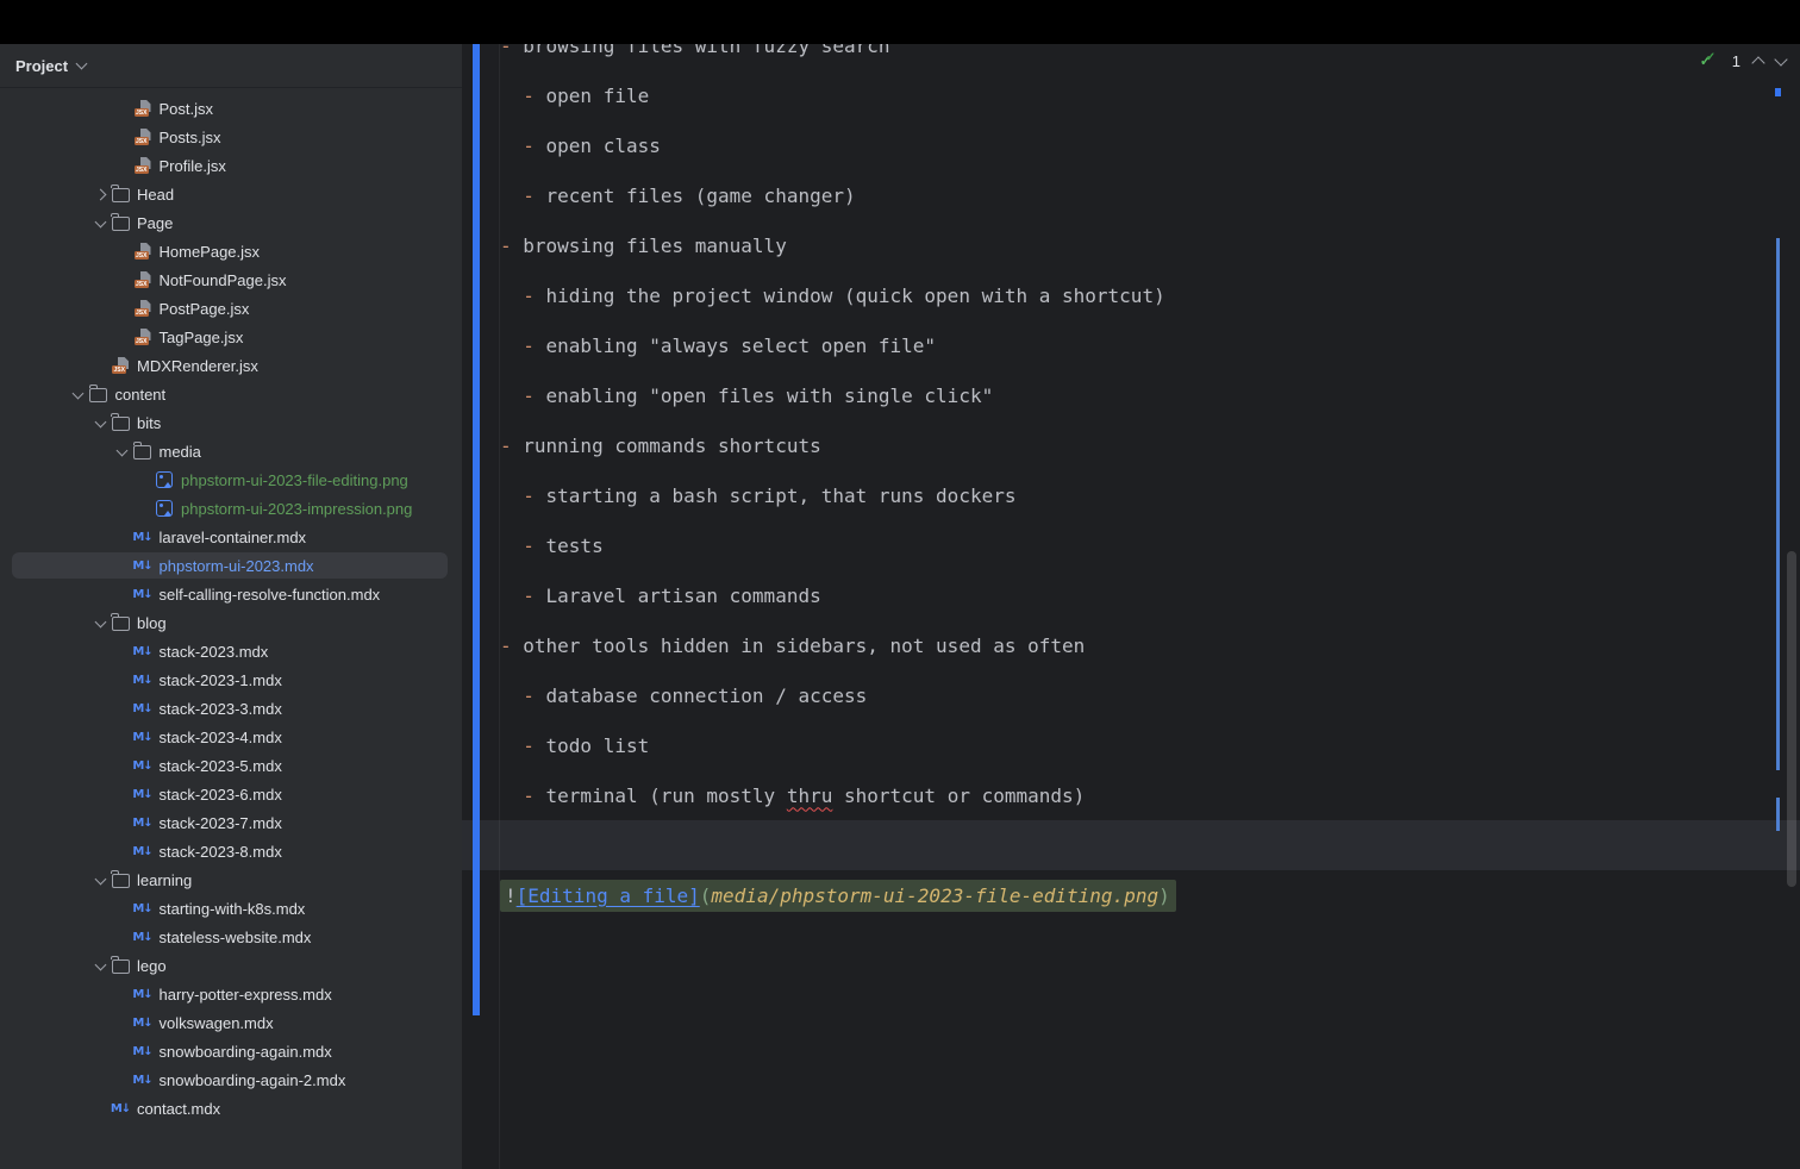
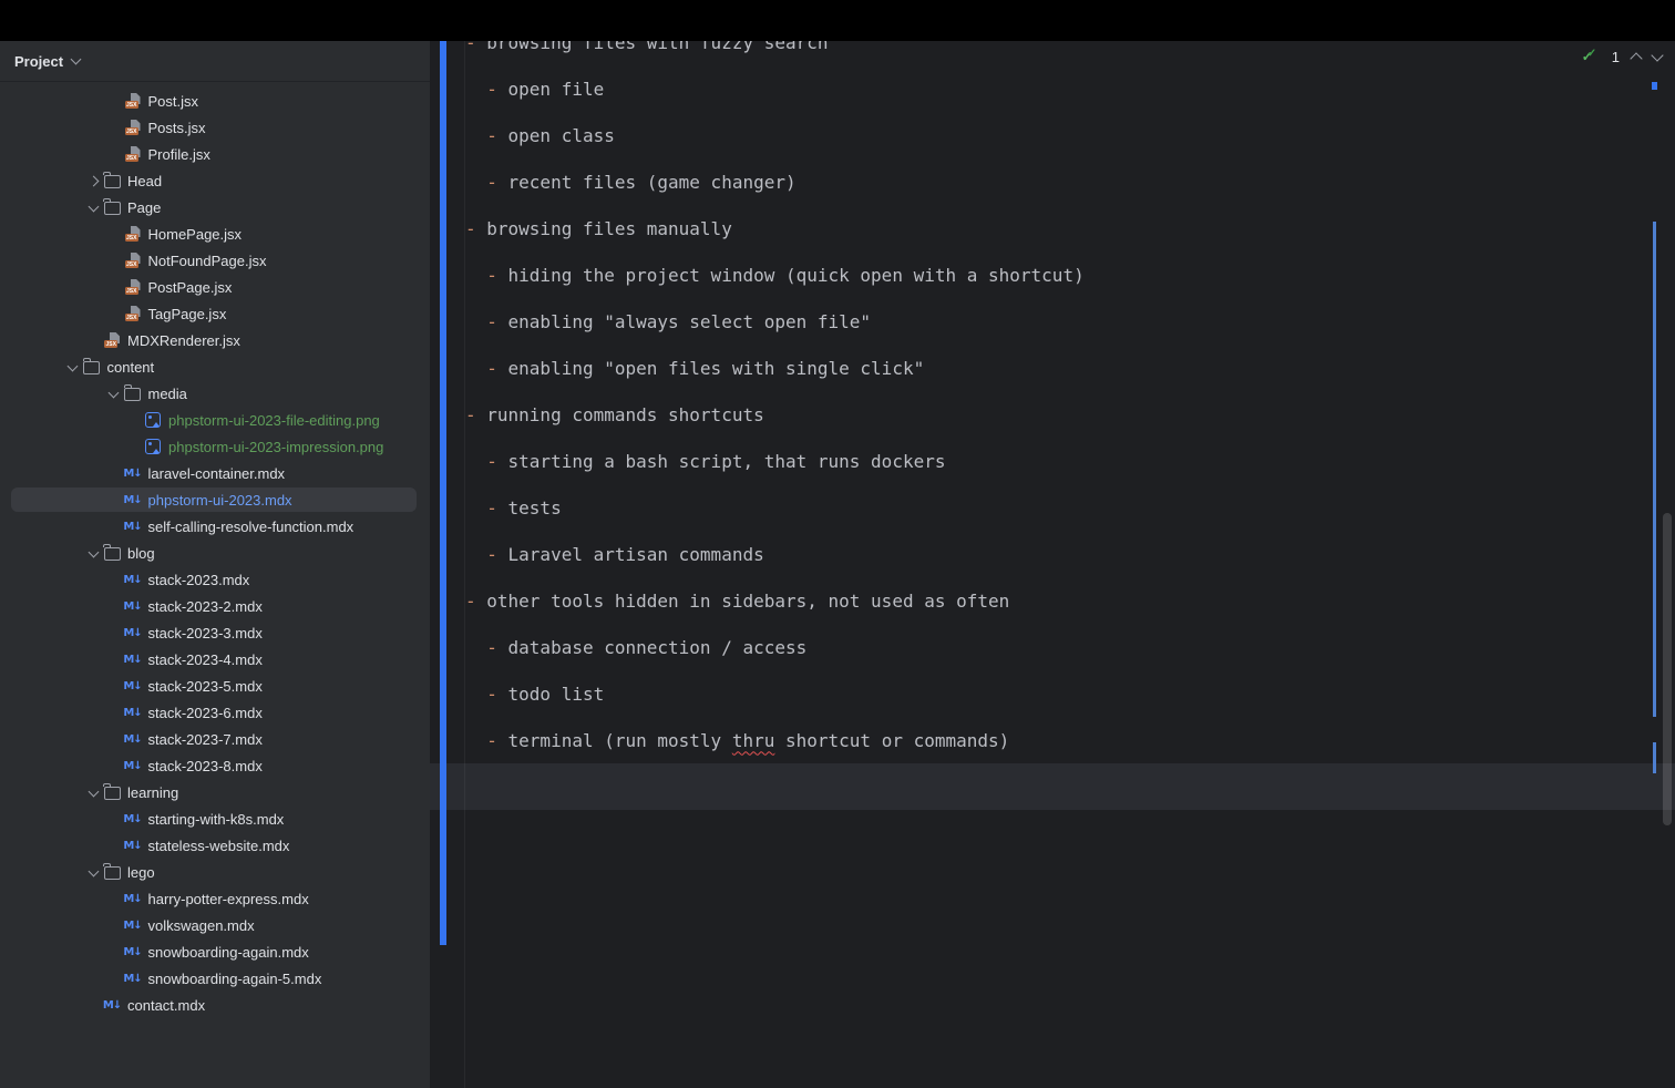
  -
  browsing files with fuzzy search
  -
  open file
  -
  open class
  -
  recent files (game changer)
  -
  browsing files manually
  -
  hiding the project window (quick open with a shortcut)
  -
  enabling "always select open file"
  -
  enabling "open files with single click"
  -
  running commands shortcuts
  -
  starting a bash script, that runs dockers
  -
  tests
  -
  Laravel artisan commands
  -
  other tools hidden in sidebars, not used as often
  -
  database connection / access
  -
  todo list
  -
  terminal (run mostly
  thru
  shortcut or commands)
- ![Editing a file](media/phpstorm-ui-2023-file-editing.png)
  ✓
  ✓
  1
  Project
  Post.jsx
  Posts.jsx
  Profile.jsx
  Head
  Page
  HomePage.jsx
  NotFoundPage.jsx
  PostPage.jsx
  TagPage.jsx
  MDXRenderer.jsx
  content
- bits
  media
  phpstorm-ui-2023-file-editing.png
  phpstorm-ui-2023-impression.png
  M↓
  laravel-container.mdx
  M↓
  phpstorm-ui-2023.mdx
  M↓
  self-calling-resolve-function.mdx
  blog
  M↓
  stack-2023.mdx
  M↓
- stack-2023-1.mdx
+ stack-2023-2.mdx
  M↓
  stack-2023-3.mdx
  M↓
  stack-2023-4.mdx
  M↓
  stack-2023-5.mdx
  M↓
  stack-2023-6.mdx
  M↓
  stack-2023-7.mdx
  M↓
  stack-2023-8.mdx
  learning
  M↓
  starting-with-k8s.mdx
  M↓
  stateless-website.mdx
  lego
  M↓
  harry-potter-express.mdx
  M↓
  volkswagen.mdx
  M↓
  snowboarding-again.mdx
  M↓
- snowboarding-again-2.mdx
+ snowboarding-again-5.mdx
  M↓
  contact.mdx
